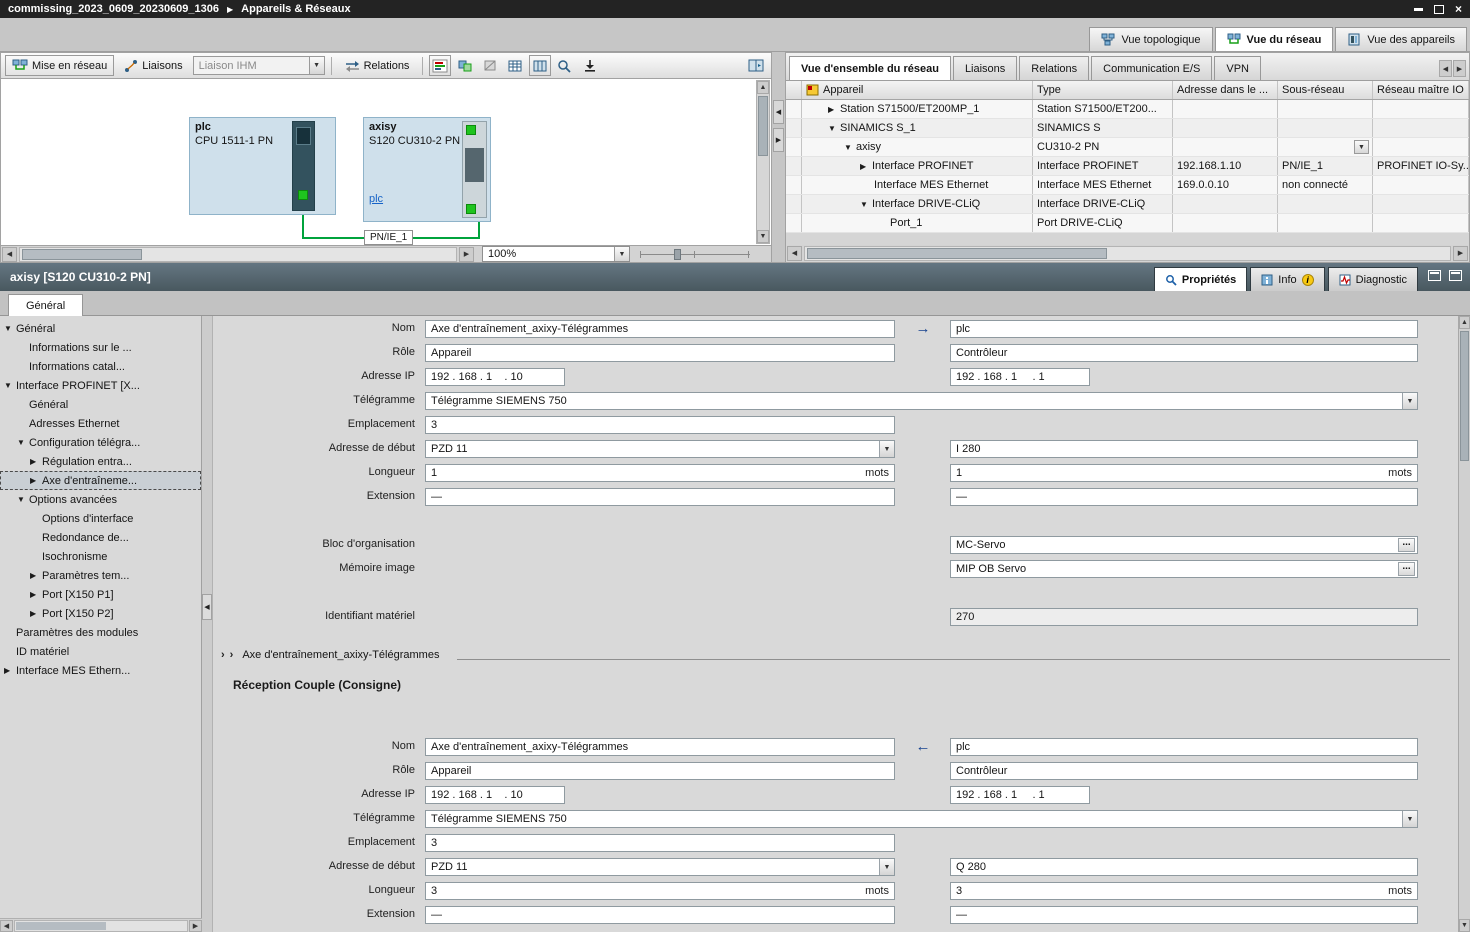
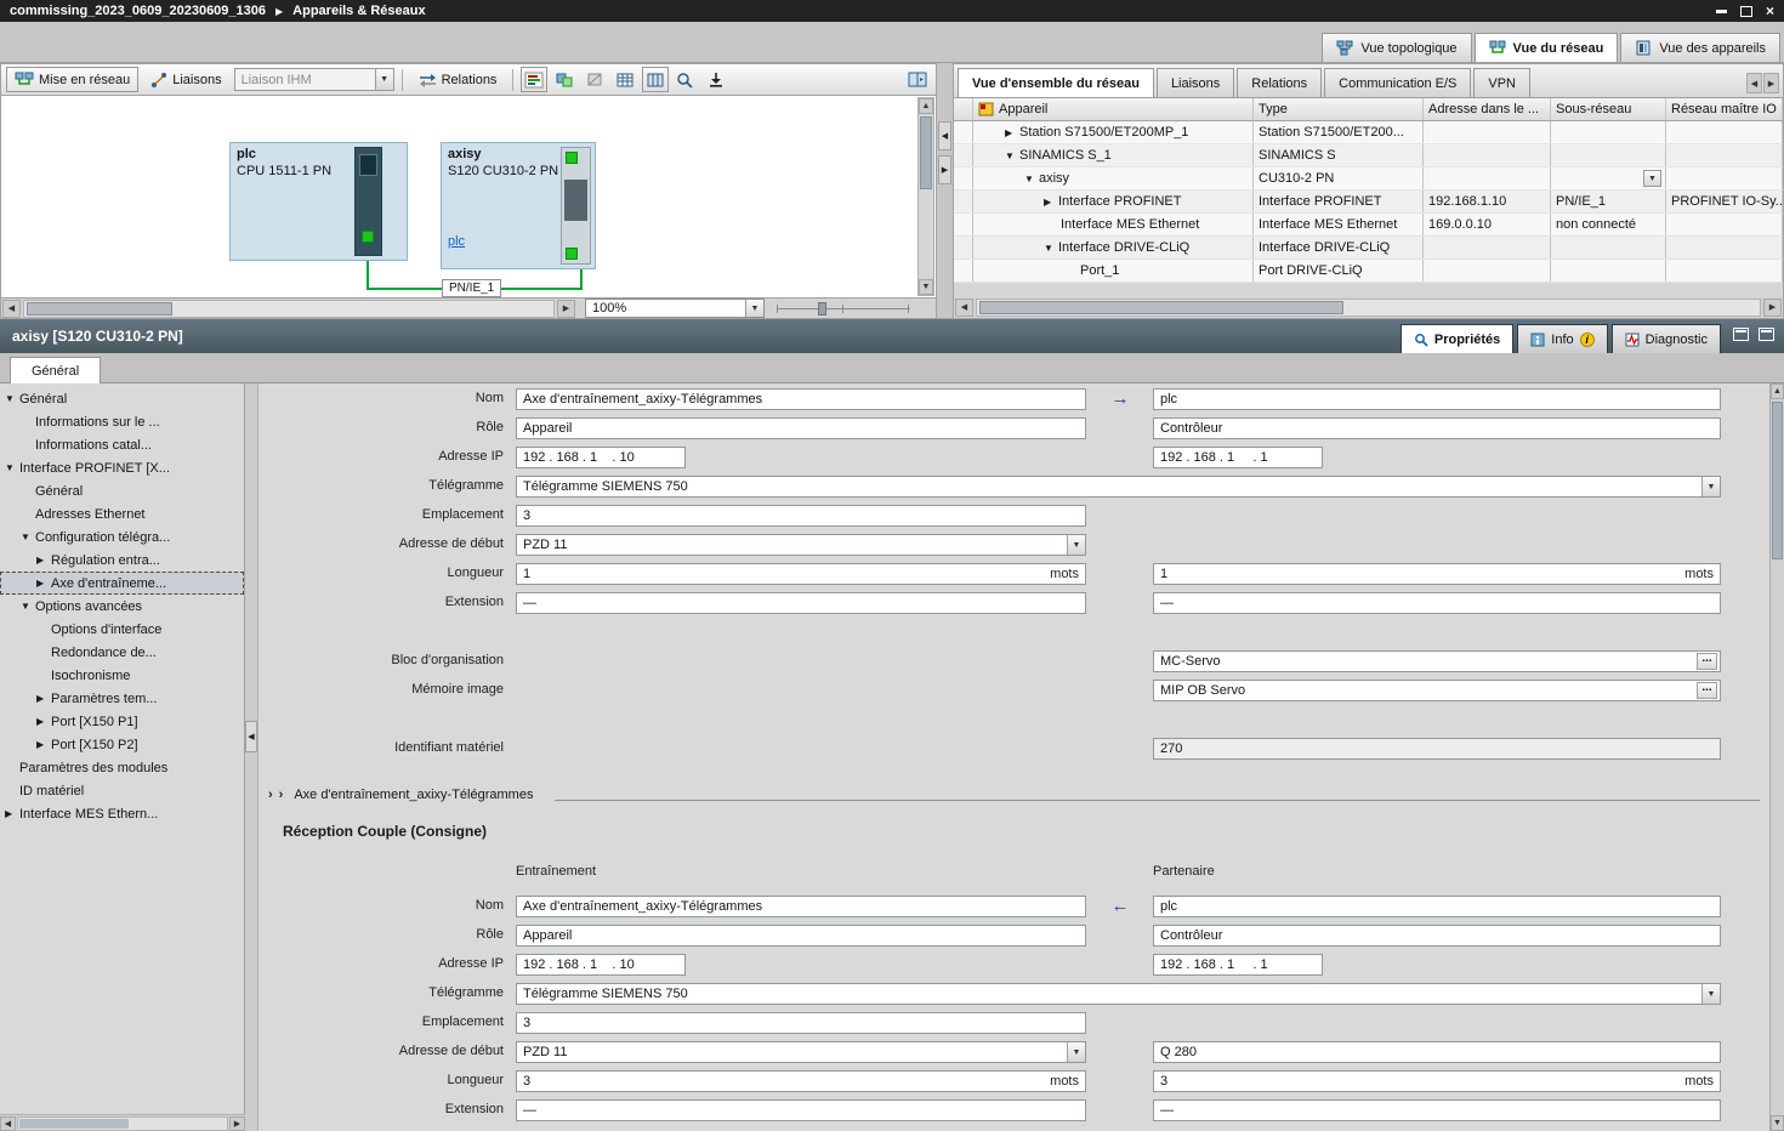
  commissing_2023_0609_20230609_1306
  ▶
  Appareils & Réseaux
  ×
  Vue topologique
  Vue du réseau
  Vue des appareils
  Mise en réseau
  Liaisons
  Liaison IHM
  Relations
  plc
  CPU 1511-1 PN
  axisy
  S120 CU310-2 PN
  plc
  PN/IE_1
  100%
  Vue d'ensemble du réseau
  Liaisons
  Relations
  Communication E/S
  VPN
  Appareil
  Type
  Adresse dans le ...
  Sous-réseau
  Réseau maître IO
  ▶
  Station S71500/ET200MP_1
  Station S71500/ET200...
  ▼
  SINAMICS S_1
  SINAMICS S
  ▼
  axisy
  CU310-2 PN
  ▶
  Interface PROFINET
  Interface PROFINET
  192.168.1.10
  PN/IE_1
  PROFINET IO-Sy..
  Interface MES Ethernet
  Interface MES Ethernet
  169.0.0.10
  non connecté
  ▼
  Interface DRIVE-CLiQ
  Interface DRIVE-CLiQ
  Port_1
  Port DRIVE-CLiQ
  axisy [S120 CU310-2 PN]
  Propriétés
  Info
  i
  Diagnostic
  Général
  ▼
  Général
  Informations sur le ...
  Informations catal...
  ▼
  Interface PROFINET [X...
  Général
  Adresses Ethernet
  ▼
  Configuration télégra...
  ▶
  Régulation entra...
  ▶
  Axe d'entraîneme...
  ▼
  Options avancées
  Options d'interface
  Redondance de...
  Isochronisme
  ▶
  Paramètres tem...
  ▶
  Port [X150 P1]
  ▶
  Port [X150 P2]
  Paramètres des modules
  ID matériel
  ▶
  Interface MES Ethern...
  Nom
  Axe d'entraînement_axixy-Télégrammes
  →
  plc
  Rôle
  Appareil
  Contrôleur
  Adresse IP
  192 . 168 . 1 . 10
  192 . 168 . 1 . 1
  Télégramme
  Télégramme SIEMENS 750
  Emplacement
  3
  Adresse de début
  PZD 11
- I 280
  Longueur
  1
  mots
  1
  mots
  Extension
  —
  —
  Bloc d'organisation
  MC-Servo
  ...
  Mémoire image
  MIP OB Servo
  ...
  Identifiant matériel
  270
  ››
  Axe d'entraînement_axixy-Télégrammes
  Réception Couple (Consigne)
+ Entraînement
+ Partenaire
  Nom
  Axe d'entraînement_axixy-Télégrammes
  ←
  plc
  Rôle
  Appareil
  Contrôleur
  Adresse IP
  192 . 168 . 1 . 10
  192 . 168 . 1 . 1
  Télégramme
  Télégramme SIEMENS 750
  Emplacement
  3
  Adresse de début
  PZD 11
  Q 280
  Longueur
  3
  mots
  3
  mots
  Extension
  —
  —
